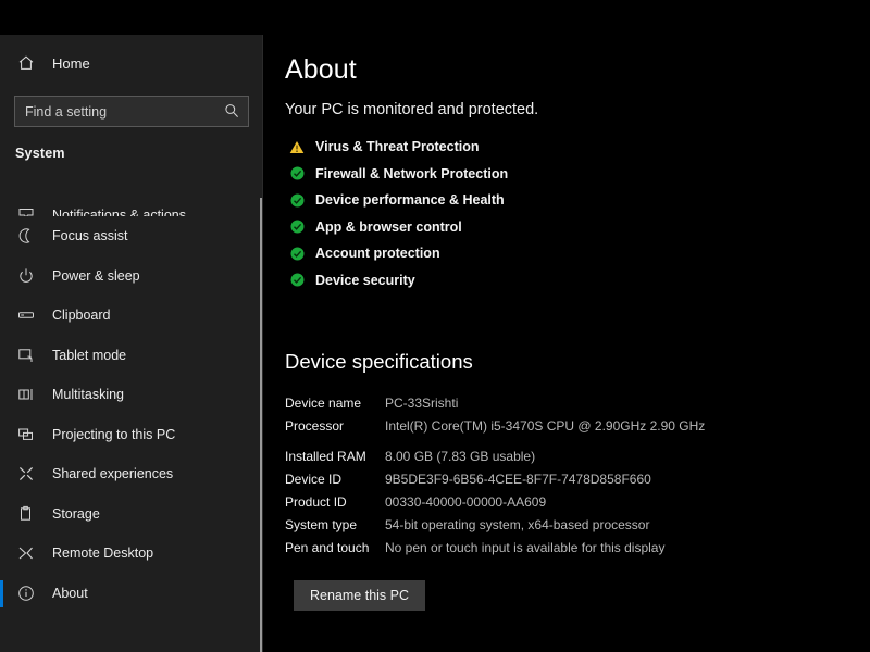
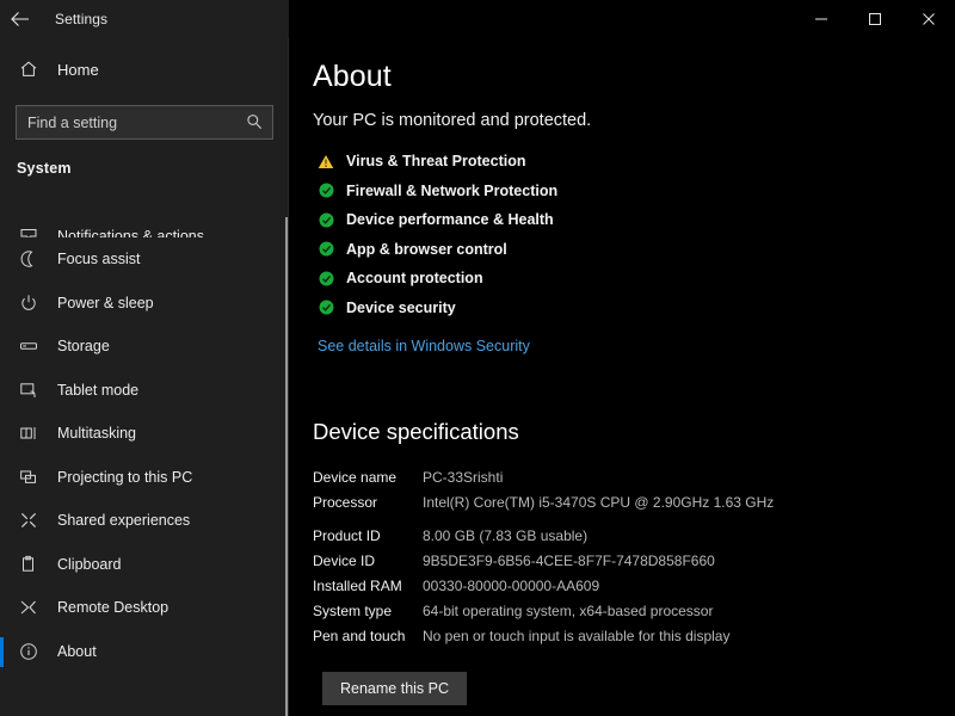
+ Settings
  Home
  Find a setting
  System
  Notifications & actions
  Focus assist
  Power & sleep
- Clipboard
+ Storage
  Tablet mode
  Multitasking
  Projecting to this PC
  Shared experiences
- Storage
+ Clipboard
  Remote Desktop
  About
  About
  Your PC is monitored and protected.
  Virus & Threat Protection
  Firewall & Network Protection
  Device performance & Health
  App & browser control
  Account protection
  Device security
+ See details in Windows Security
  Device specifications
  Device name
  PC-33Srishti
  Processor
- Intel(R) Core(TM) i5-3470S CPU @ 2.90GHz 2.90 GHz
+ Intel(R) Core(TM) i5-3470S CPU @ 2.90GHz 1.63 GHz
- Installed RAM
+ Product ID
  8.00 GB (7.83 GB usable)
  Device ID
  9B5DE3F9-6B56-4CEE-8F7F-7478D858F660
- Product ID
+ Installed RAM
- 00330-40000-00000-AA609
+ 00330-80000-00000-AA609
  System type
- 54-bit operating system, x64-based processor
+ 64-bit operating system, x64-based processor
  Pen and touch
  No pen or touch input is available for this display
  Rename this PC
